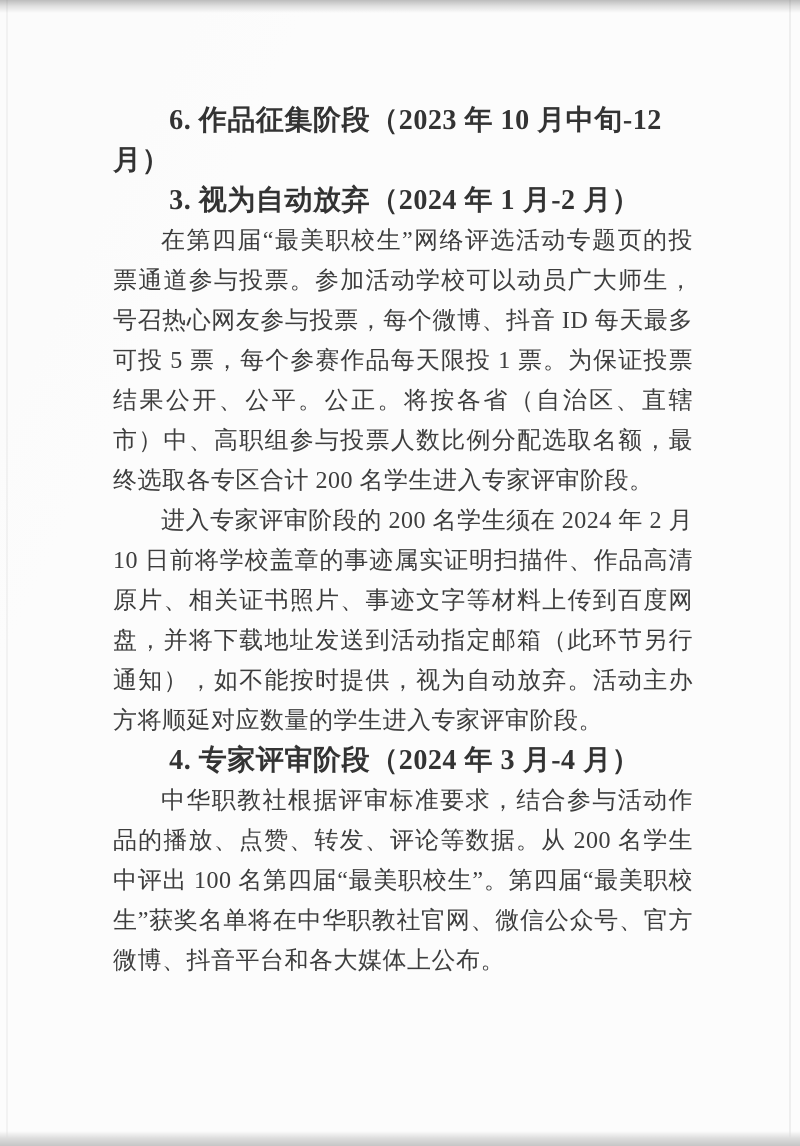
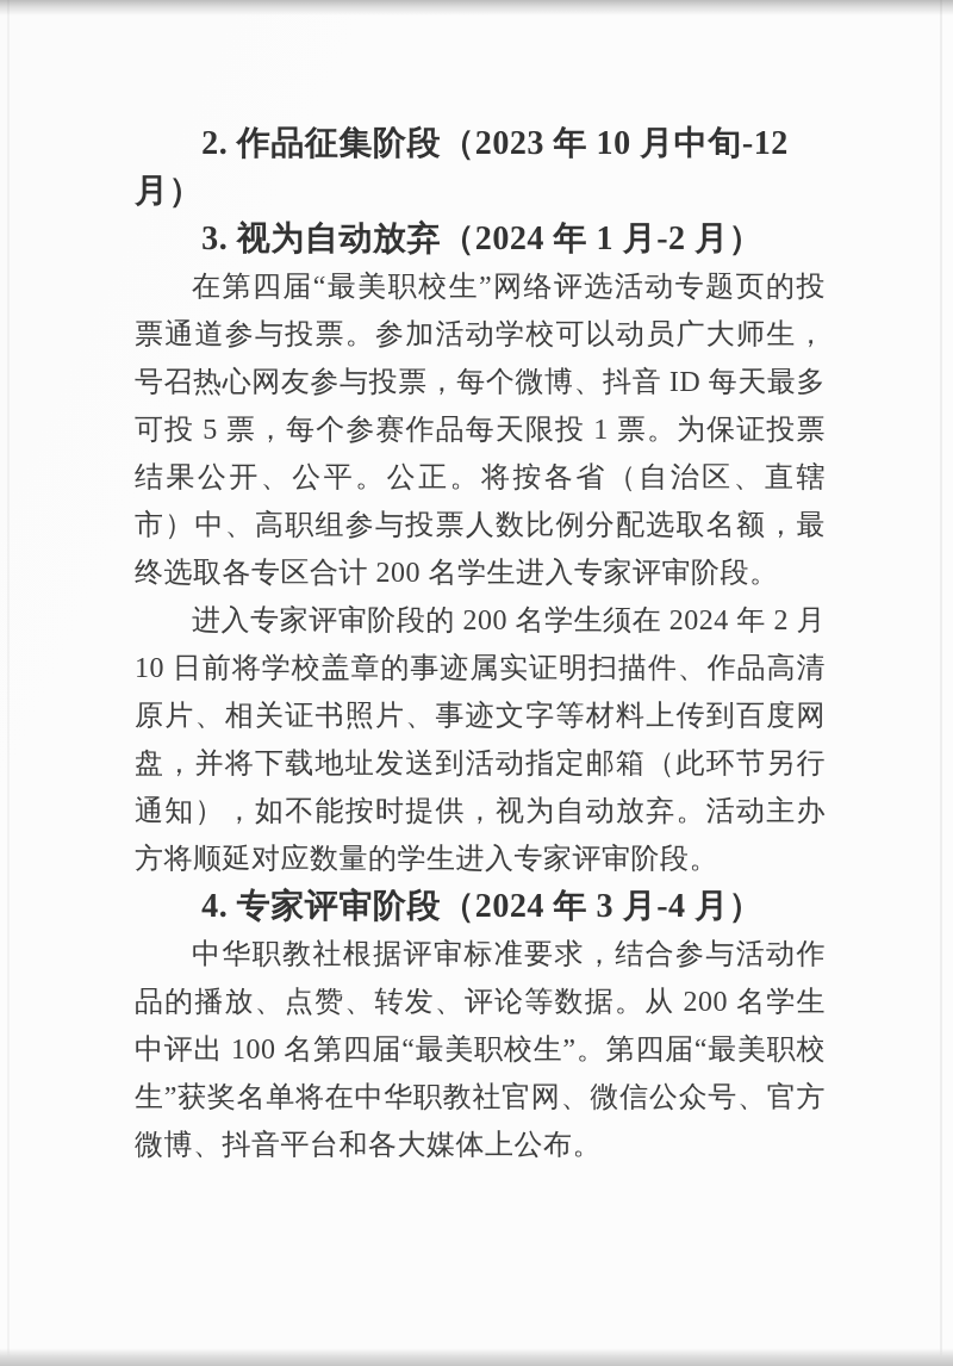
- 6. 作品征集阶段（2023 年 10 月中旬-12 月）
+ 2. 作品征集阶段（2023 年 10 月中旬-12 月）
  3. 视为自动放弃（2024 年 1 月-2 月）
  在第四届“最美职校生”网络评选活动专题页的投票通道参与投票。参加活动学校可以动员广大师生，号召热心网友参与投票，每个微博、抖音 ID 每天最多可投 5 票，每个参赛作品每天限投 1 票。为保证投票结果公开、公平。公正。将按各省（自治区、直辖市）中、高职组参与投票人数比例分配选取名额，最终选取各专区合计 200 名学生进入专家评审阶段。
  进入专家评审阶段的 200 名学生须在 2024 年 2 月 10 日前将学校盖章的事迹属实证明扫描件、作品高清原片、相关证书照片、事迹文字等材料上传到百度网盘，并将下载地址发送到活动指定邮箱（此环节另行通知），如不能按时提供，视为自动放弃。活动主办方将顺延对应数量的学生进入专家评审阶段。
  4. 专家评审阶段（2024 年 3 月-4 月）
  中华职教社根据评审标准要求，结合参与活动作品的播放、点赞、转发、评论等数据。从 200 名学生中评出 100 名第四届“最美职校生”。第四届“最美职校生”获奖名单将在中华职教社官网、微信公众号、官方微博、抖音平台和各大媒体上公布。
